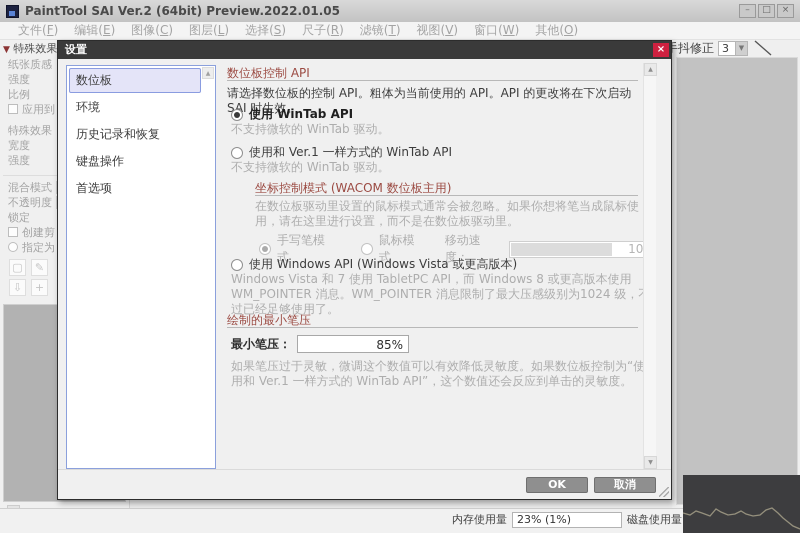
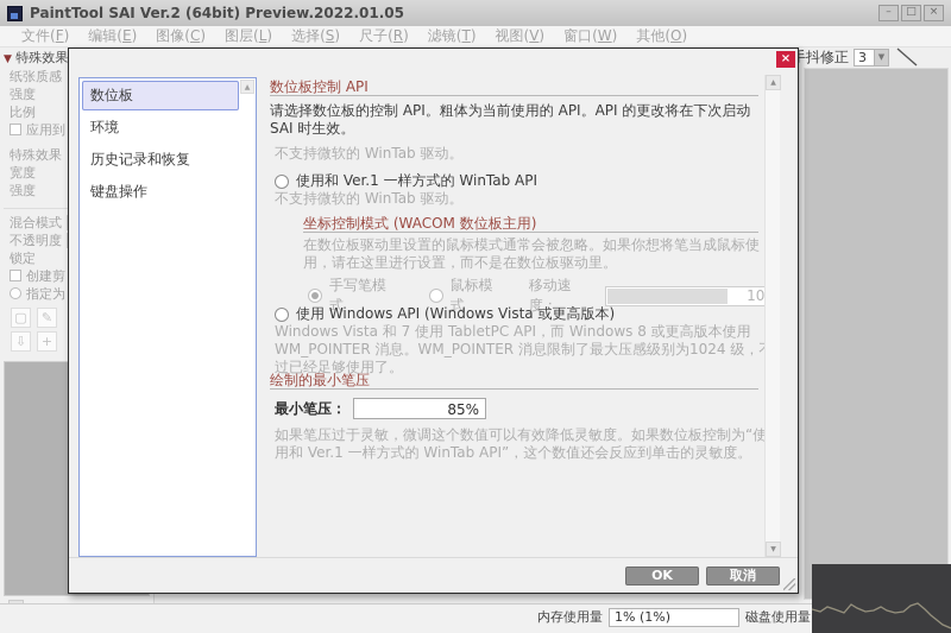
  PaintTool SAI Ver.2 (64bit) Preview.2022.01.05
  –
  □
  ×
  文件(F)
  编辑(E)
  图像(C)
  图层(L)
  选择(S)
  尺子(R)
  滤镜(T)
  视图(V)
  窗口(W)
  其他(O)
  ▼ 特殊效果
  纸张质感
  强度
  比例
  应用到
  特殊效果
  宽度
  强度
  混合模式
  不透明度
  锁定
  创建剪
  指定为
  ▢
  ✎
  ⇩
  +
  手抖修正
  3
  ▼
  内存使用量
- 23% (1%)
+ 1% (1%)
  磁盘使用量
- 设置
  ×
  数位板
  环境
  历史记录和恢复
  键盘操作
- 首选项
  数位板控制 API
  请选择数位板的控制 API。粗体为当前使用的 API。API 的更改将在下次启动 SAI 时生效。
- 使用 WinTab API
  不支持微软的 WinTab 驱动。
  使用和 Ver.1 一样方式的 WinTab API
  不支持微软的 WinTab 驱动。
  坐标控制模式 (WACOM 数位板主用)
  在数位板驱动里设置的鼠标模式通常会被忽略。如果你想将笔当成鼠标使用，请在这里进行设置，而不是在数位板驱动里。
  手写笔模式
  鼠标模式
  移动速度：
  使用 Windows API (Windows Vista 或更高版本)
  Windows Vista 和 7 使用 TabletPC API，而 Windows 8 或更高版本使用 WM_POINTER 消息。WM_POINTER 消息限制了最大压感级别为1024 级，过已经足够使用了。
  绘制的最小笔压
  最小笔压：
  85%
  如果笔压过于灵敏，微调这个数值可以有效降低灵敏度。如果数位板控制为“使用和 Ver.1 一样方式的 WinTab API”，这个数值还会反应到单击的灵敏度。
  OK
  取消
